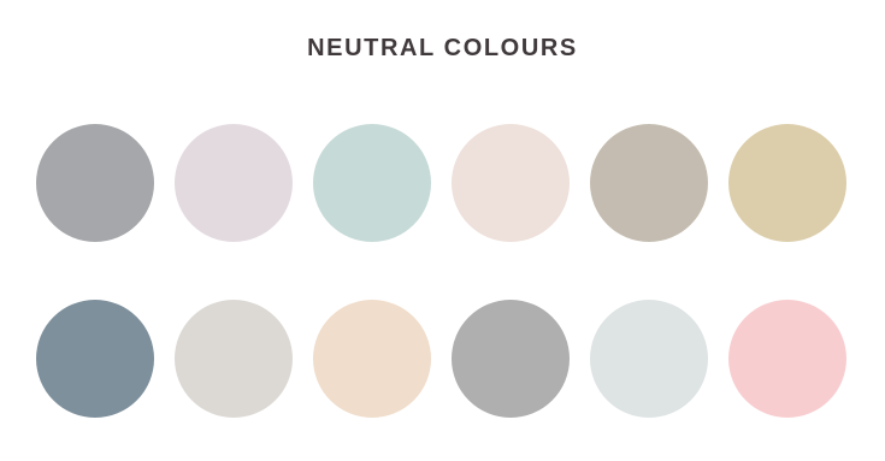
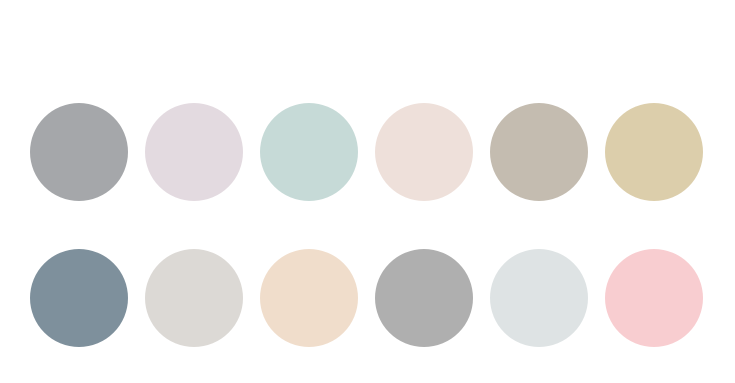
- NEUTRAL COLOURS
